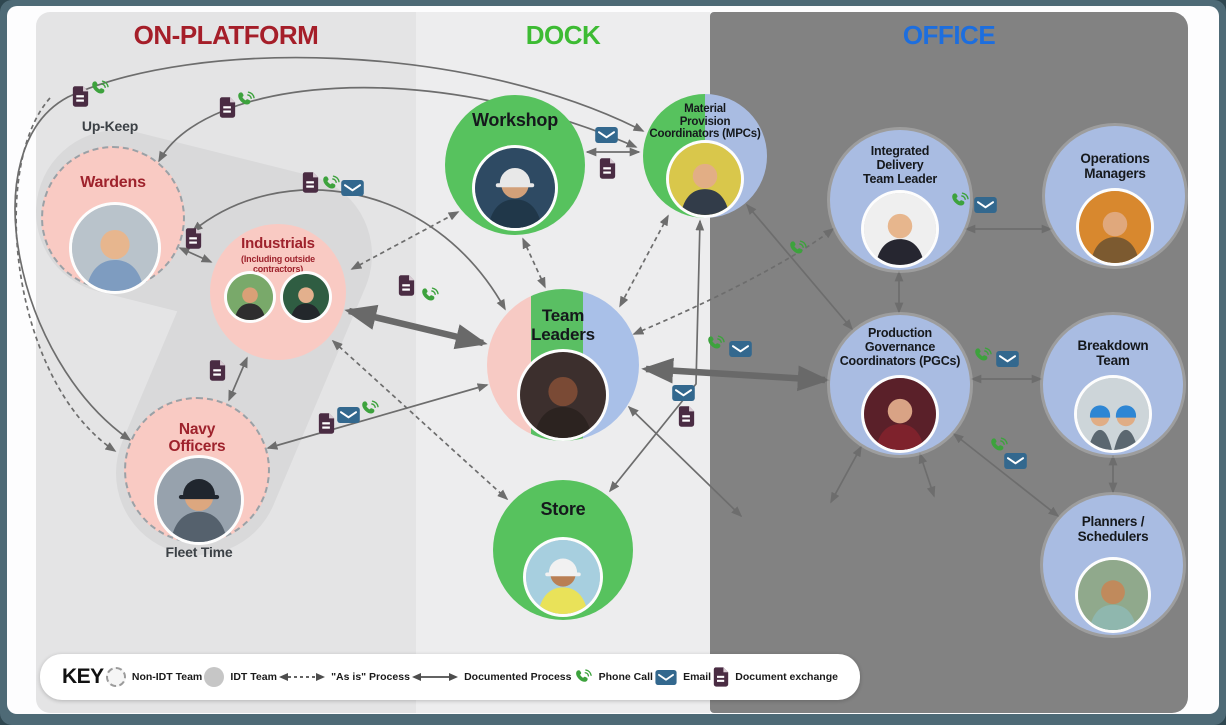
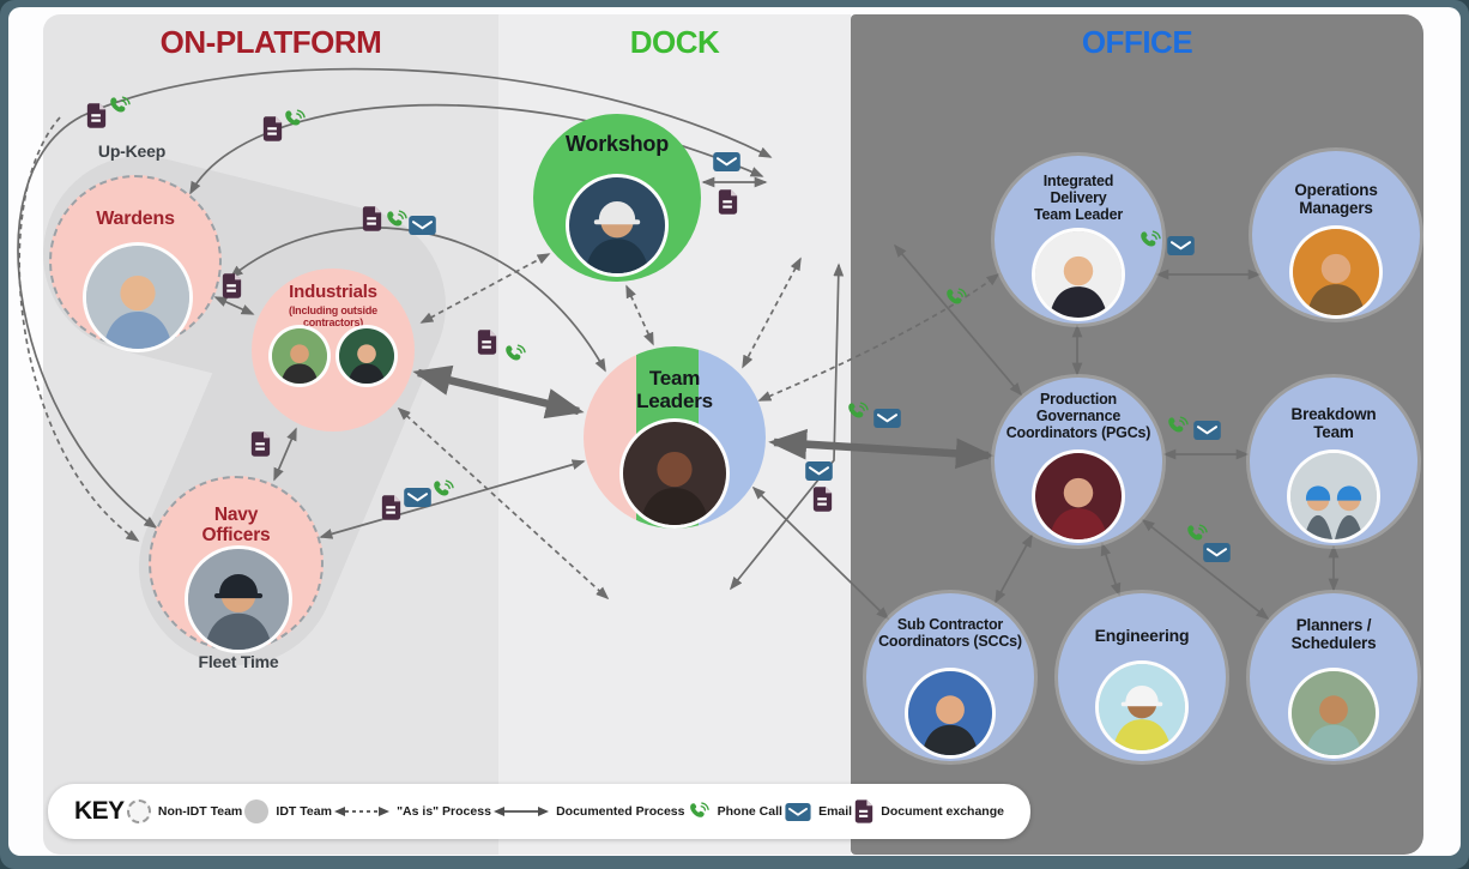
  ON-PLATFORM
  DOCK
  OFFICE
  Up-Keep
  Fleet Time
  Wardens
  Industrials
  (Including outside
  contractors)
  Navy
  Officers
  Workshop
  Team
  Leaders
- Store
- Material
- Provision
- Coordinators (MPCs)
  Integrated
  Delivery
  Team Leader
  Operations
  Managers
  Production
  Governance
  Coordinators (PGCs)
  Breakdown
  Team
+ Sub Contractor
+ Coordinators (SCCs)
+ Engineering
  Planners /
  Schedulers
  KEY
  Non-IDT Team
  IDT Team
  "As is" Process
  Documented Process
  Phone Call
  Email
  Document exchange
